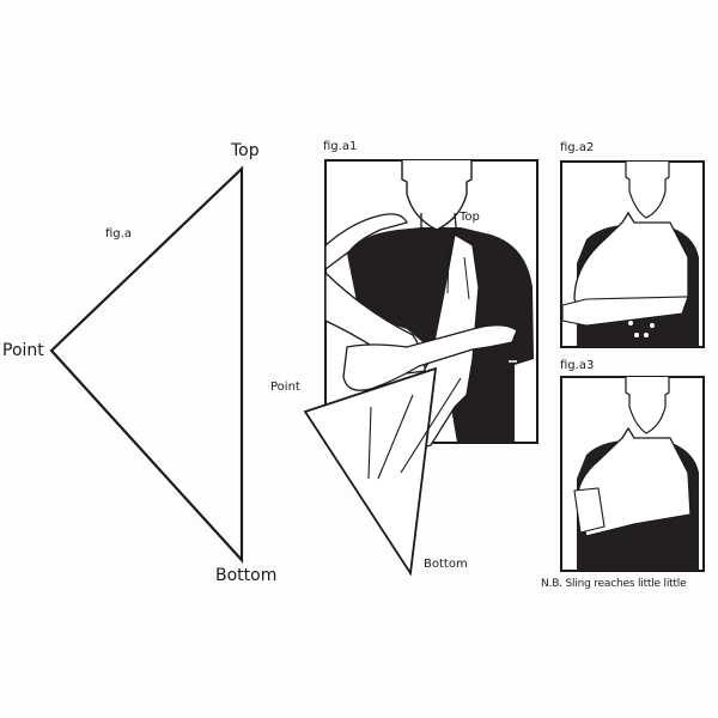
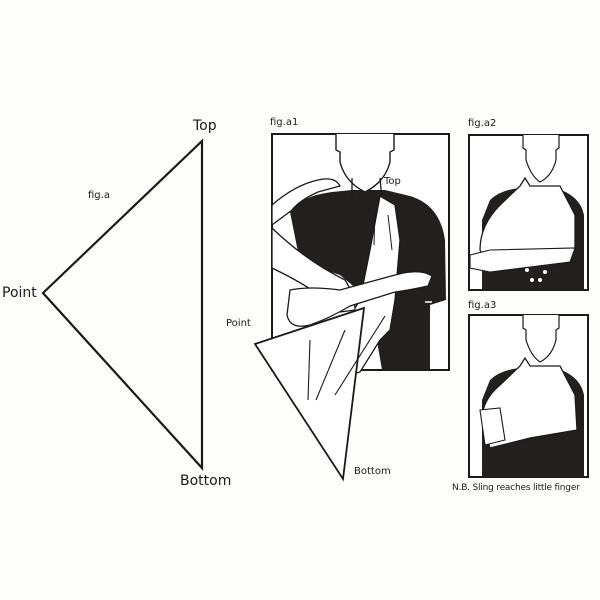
  Top
  fig.a
  Point
  Bottom
  fig.a1
  Top
  Point
  Bottom
  fig.a2
  fig.a3
- N.B. Sling reaches little little
+ N.B. Sling reaches little finger
